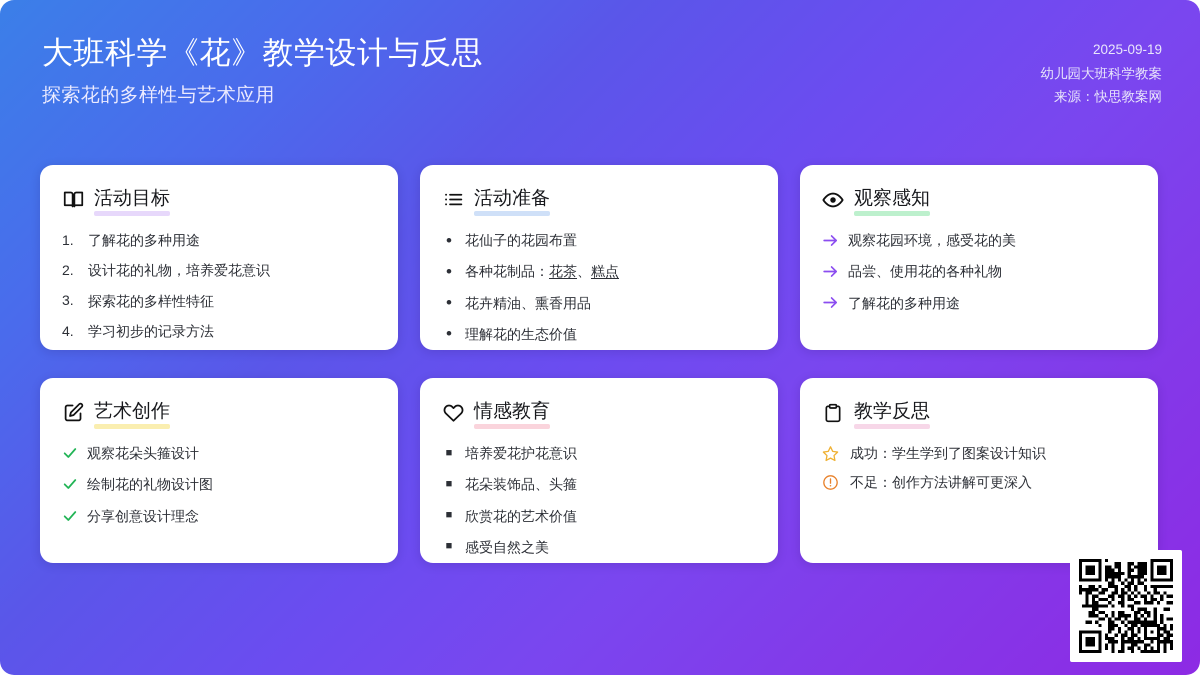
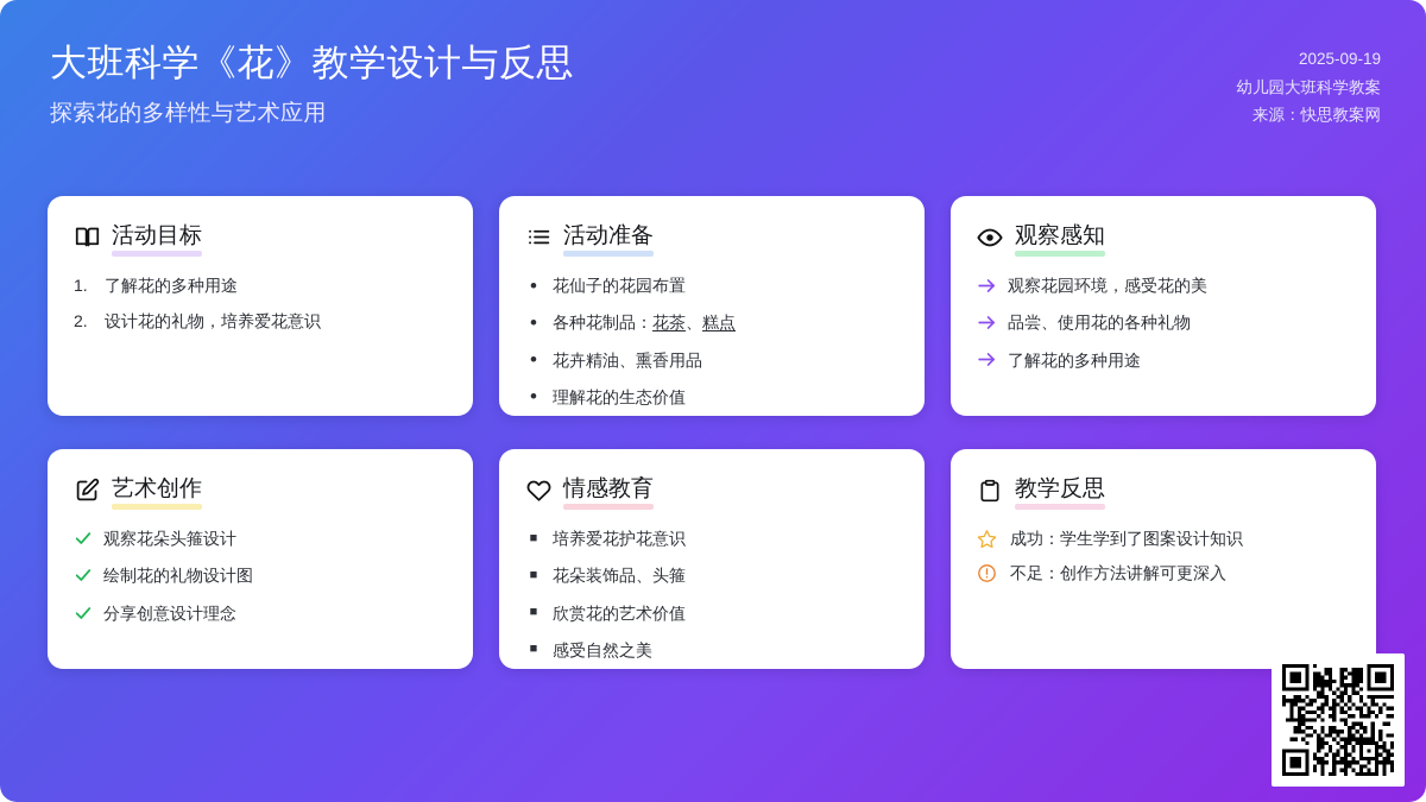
  大班科学《花》教学设计与反思
  探索花的多样性与艺术应用
  2025-09-19
  幼儿园大班科学教案
  来源：快思教案网
  活动目标
  1.
  了解花的多种用途
  2.
  设计花的礼物，培养爱花意识
- 3.
- 探索花的多样性特征
- 4.
- 学习初步的记录方法
  活动准备
  •
  花仙子的花园布置
  •
  各种花制品：花茶、糕点
  •
  花卉精油、熏香用品
  •
  理解花的生态价值
  观察感知
  观察花园环境，感受花的美
  品尝、使用花的各种礼物
  了解花的多种用途
  艺术创作
  观察花朵头箍设计
  绘制花的礼物设计图
  分享创意设计理念
  情感教育
  ■
  培养爱花护花意识
  ■
  花朵装饰品、头箍
  ■
  欣赏花的艺术价值
  ■
  感受自然之美
  教学反思
  成功：学生学到了图案设计知识
  不足：创作方法讲解可更深入
